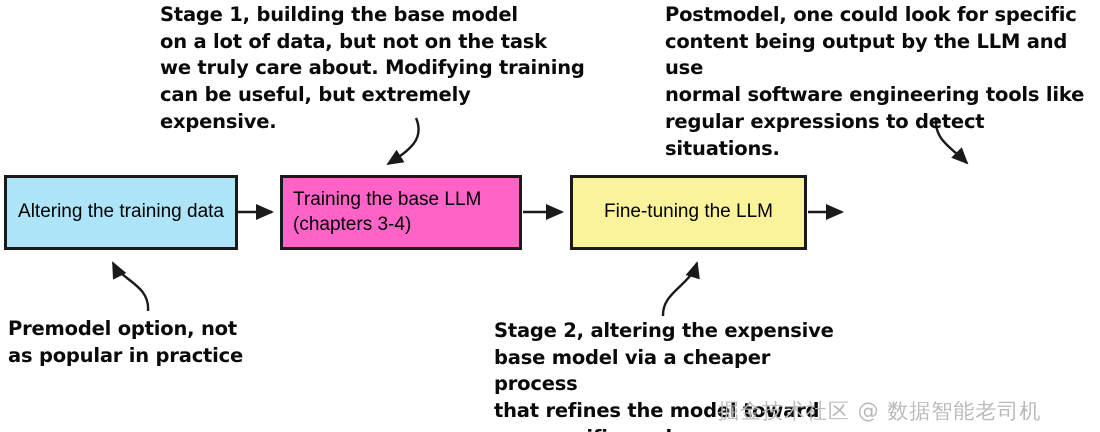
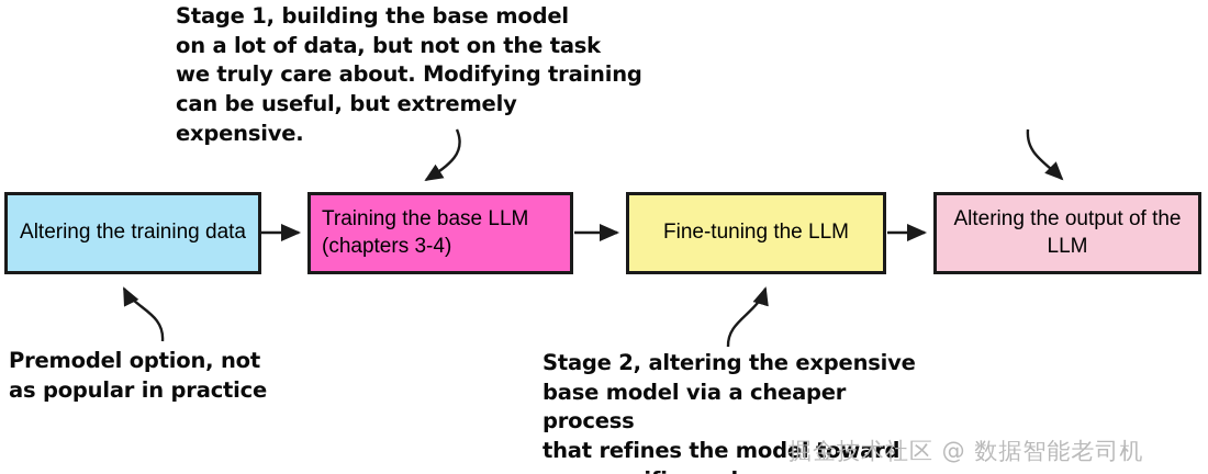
  Altering the training data
  Training the base LLM (chapters 3-4)
  Fine-tuning the LLM
+ Altering the output of the LLM
  Stage 1, building the base model
  on a lot of data, but not on the task
  we truly care about. Modifying training
  can be useful, but extremely expensive.
- Postmodel, one could look for specific
- content being output by the LLM and use
- normal software engineering tools like
- regular expressions to detect situations.
  Premodel option, not
  as popular in practice
  Stage 2, altering the expensive
  base model via a cheaper process
  that refines the model toward
  掘金技术社区 @ 数据智能老司机
